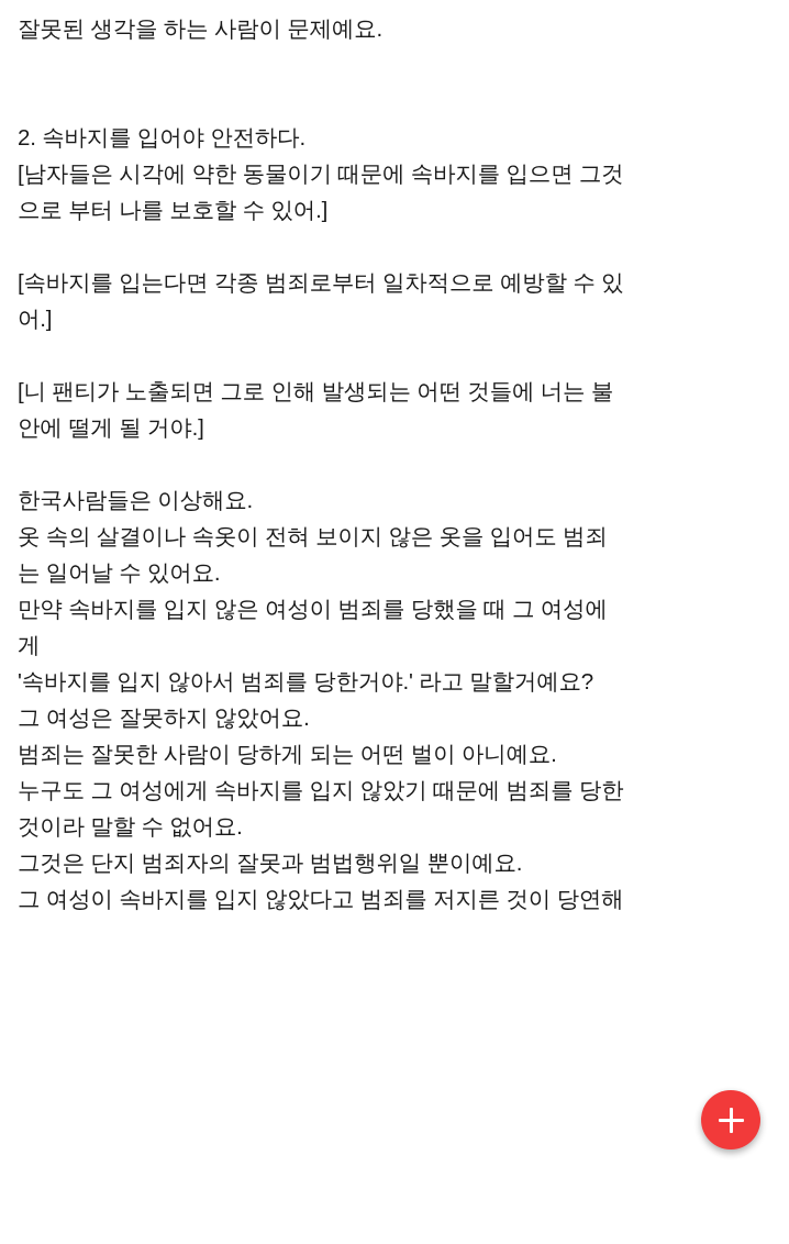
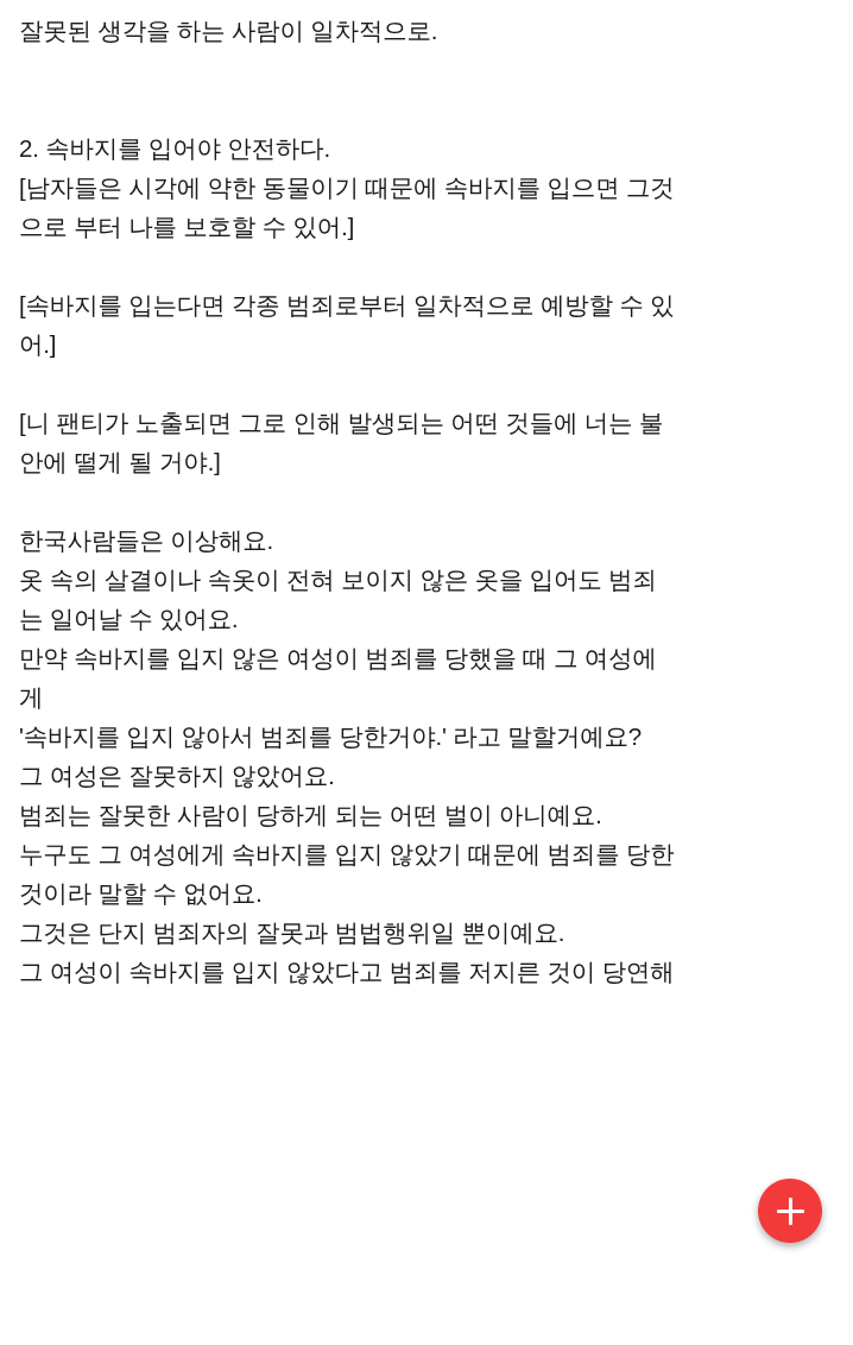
- 잘못된 생각을 하는 사람이 문제예요.
+ 잘못된 생각을 하는 사람이 일차적으로.
  2. 속바지를 입어야 안전하다.
  [남자들은 시각에 약한 동물이기 때문에 속바지를 입으면 그것
  으로 부터 나를 보호할 수 있어.]
  [속바지를 입는다면 각종 범죄로부터 일차적으로 예방할 수 있
  어.]
  [니 팬티가 노출되면 그로 인해 발생되는 어떤 것들에 너는 불
  안에 떨게 될 거야.]
  한국사람들은 이상해요.
  옷 속의 살결이나 속옷이 전혀 보이지 않은 옷을 입어도 범죄
  는 일어날 수 있어요.
  만약 속바지를 입지 않은 여성이 범죄를 당했을 때 그 여성에
  게
  '속바지를 입지 않아서 범죄를 당한거야.' 라고 말할거예요?
  그 여성은 잘못하지 않았어요.
  범죄는 잘못한 사람이 당하게 되는 어떤 벌이 아니예요.
  누구도 그 여성에게 속바지를 입지 않았기 때문에 범죄를 당한
  것이라 말할 수 없어요.
  그것은 단지 범죄자의 잘못과 범법행위일 뿐이예요.
  그 여성이 속바지를 입지 않았다고 범죄를 저지른 것이 당연해
